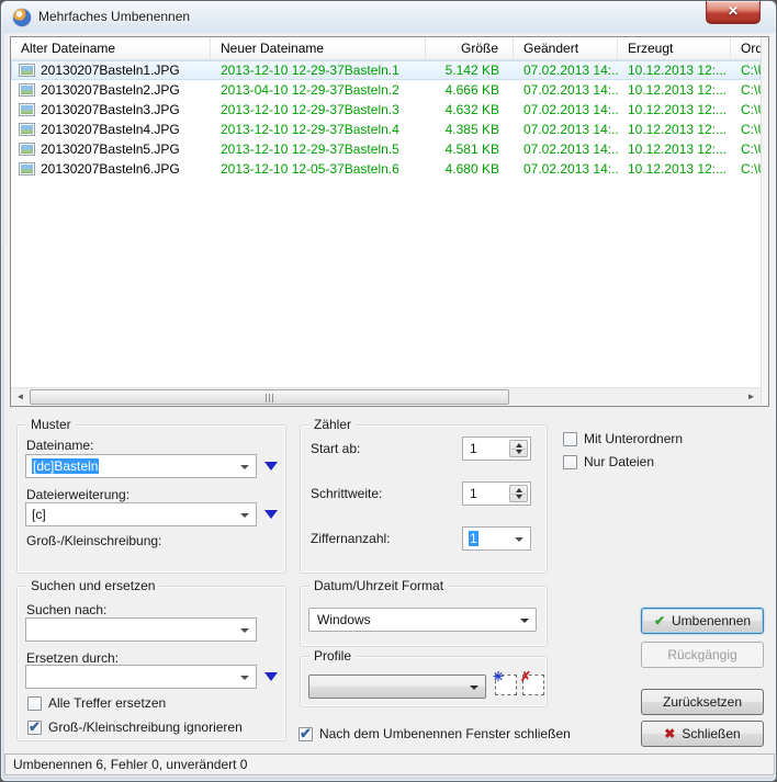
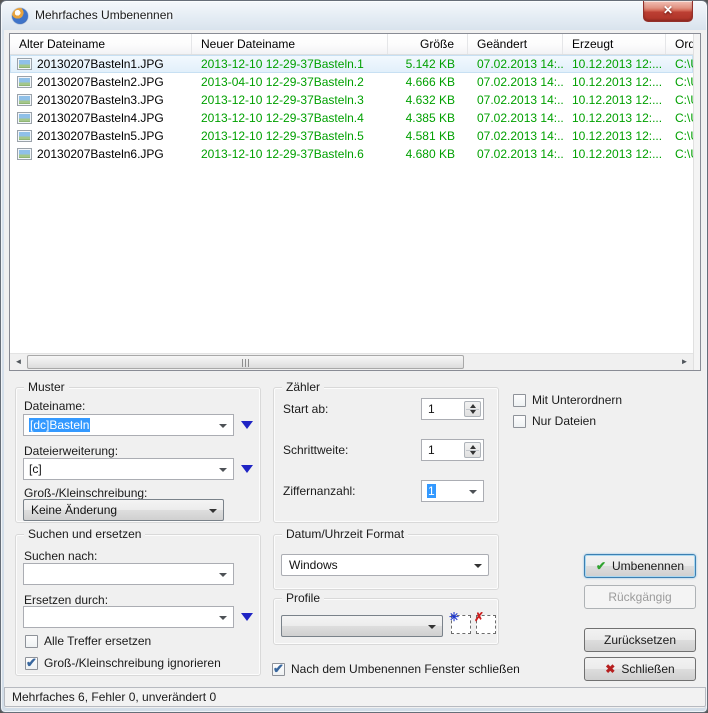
  Mehrfaches Umbenennen
  ✕
  Alter Dateiname
  Neuer Dateiname
  Größe
  Geändert
  Erzeugt
  Ord
  20130207Basteln1.JPG
  2013-12-10 12-29-37Basteln.1
  5.142 KB
  07.02.2013 14:..
  10.12.2013 12:...
  C:\
  20130207Basteln2.JPG
  2013-04-10 12-29-37Basteln.2
  4.666 KB
  07.02.2013 14:..
  10.12.2013 12:...
  C:\
  20130207Basteln3.JPG
  2013-12-10 12-29-37Basteln.3
  4.632 KB
  07.02.2013 14:..
  10.12.2013 12:...
  C:\
  20130207Basteln4.JPG
  2013-12-10 12-29-37Basteln.4
  4.385 KB
  07.02.2013 14:..
  10.12.2013 12:...
  C:\
  20130207Basteln5.JPG
  2013-12-10 12-29-37Basteln.5
  4.581 KB
  07.02.2013 14:..
  10.12.2013 12:...
  C:\
  20130207Basteln6.JPG
- 2013-12-10 12-05-37Basteln.6
+ 2013-12-10 12-29-37Basteln.6
  4.680 KB
  07.02.2013 14:..
  10.12.2013 12:...
  C:\
  ◄
  ►
  Muster
  Dateiname:
  [dc]Basteln
  Dateierweiterung:
  [c]
  Groß-/Kleinschreibung:
+ Keine Änderung
  Zähler
  Start ab:
  1
  Schrittweite:
  1
  Ziffernanzahl:
  1
  Mit Unterordnern
  Nur Dateien
  Suchen und ersetzen
  Suchen nach:
  Ersetzen durch:
  Alle Treffer ersetzen
  Groß-/Kleinschreibung ignorieren
  Datum/Uhrzeit Format
  Windows
  Profile
  ✳
  ✗
  ✔ Umbenennen
  Rückgängig
  Zurücksetzen
  ✖ Schließen
  Nach dem Umbenennen Fenster schließen
- Umbenennen 6, Fehler 0, unverändert 0
+ Mehrfaches 6, Fehler 0, unverändert 0
